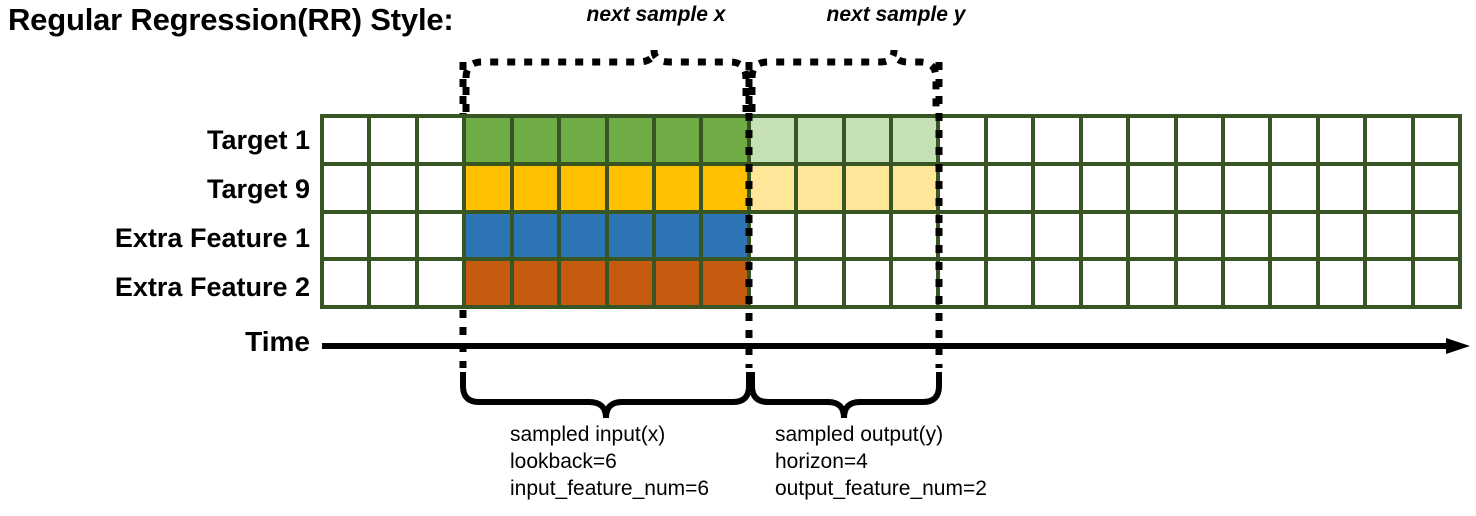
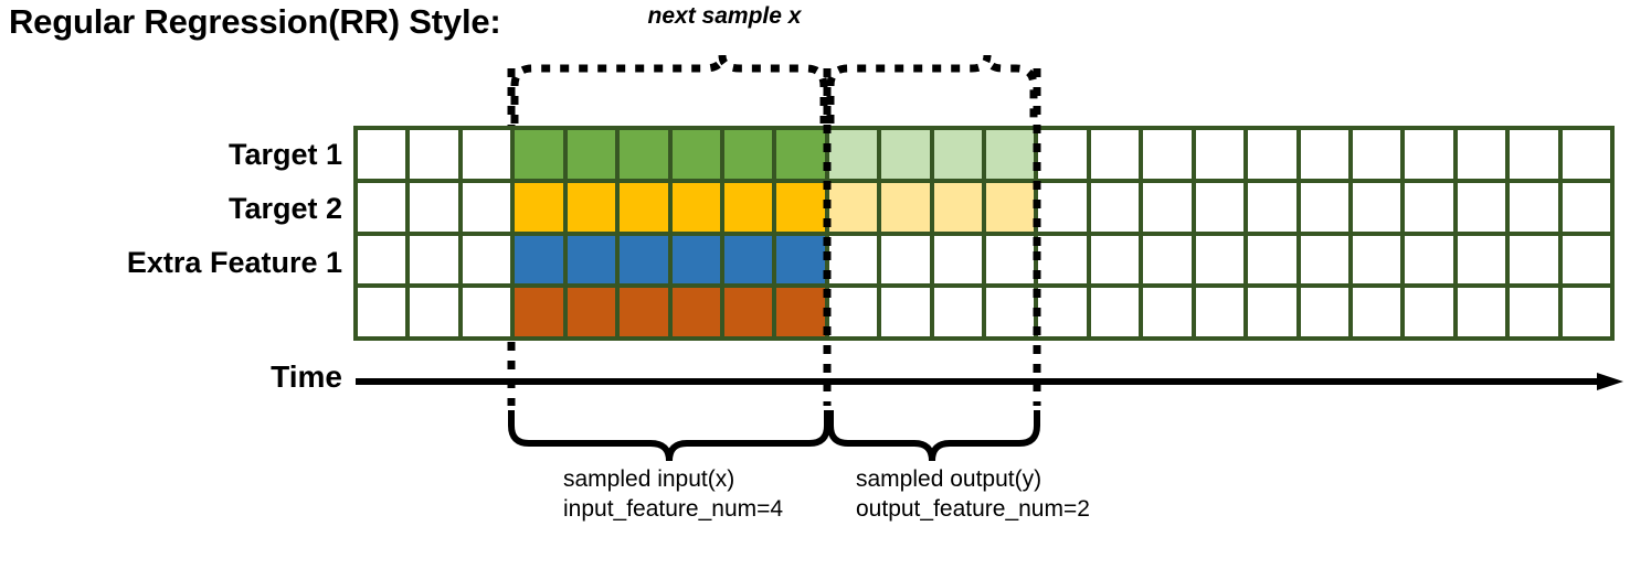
  Regular Regression(RR) Style:
  Target 1
- Target 9
+ Target 2
  Extra Feature 1
- Extra Feature 2
  Time
  next sample x
- next sample y
  sampled input(x)
- lookback=6
- input_feature_num=6
+ input_feature_num=4
  sampled output(y)
- horizon=4
  output_feature_num=2
